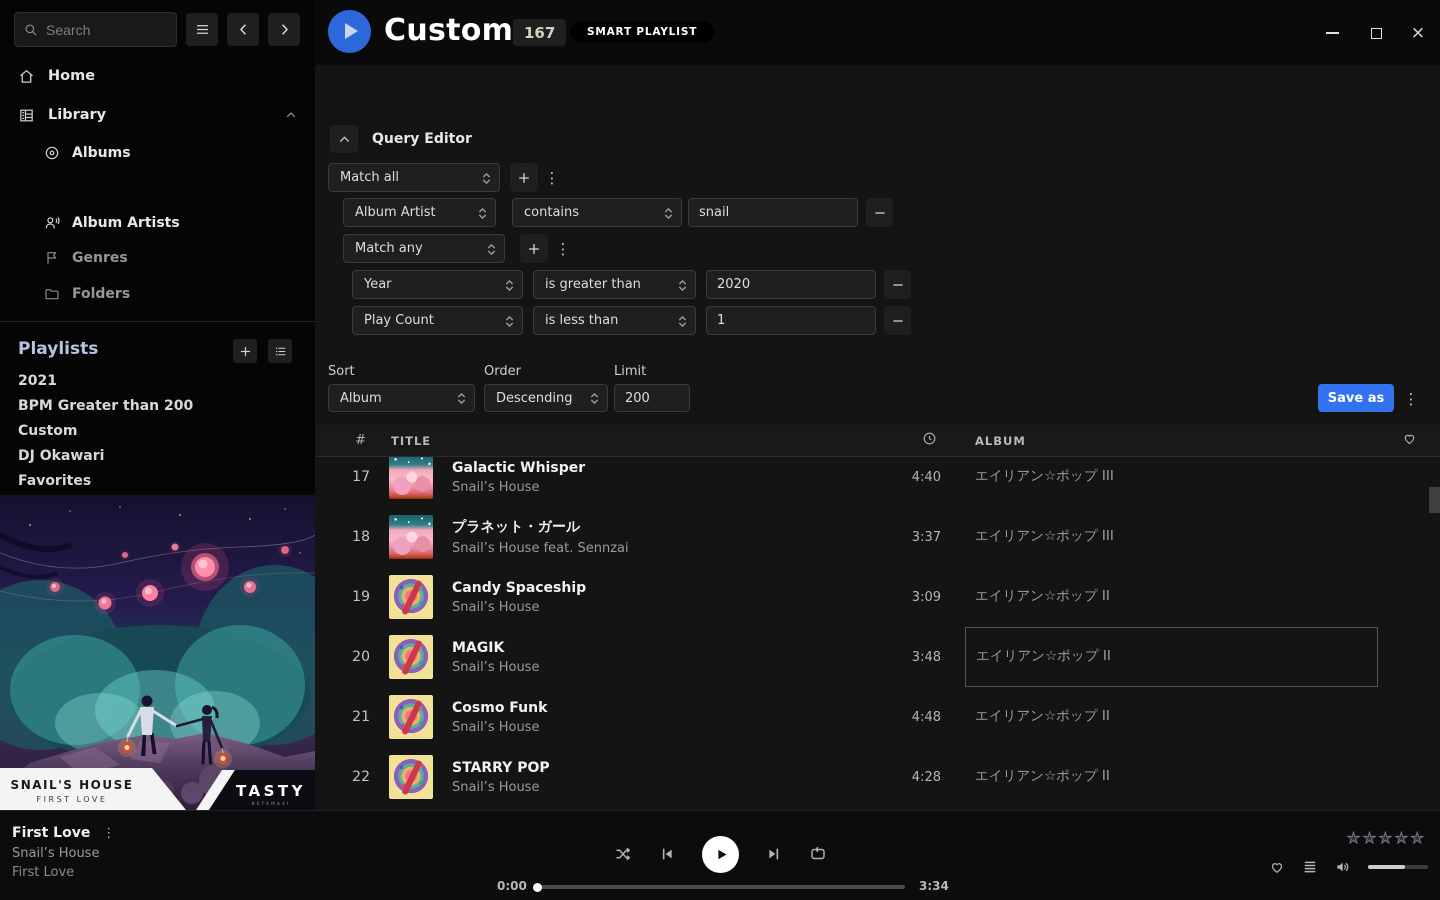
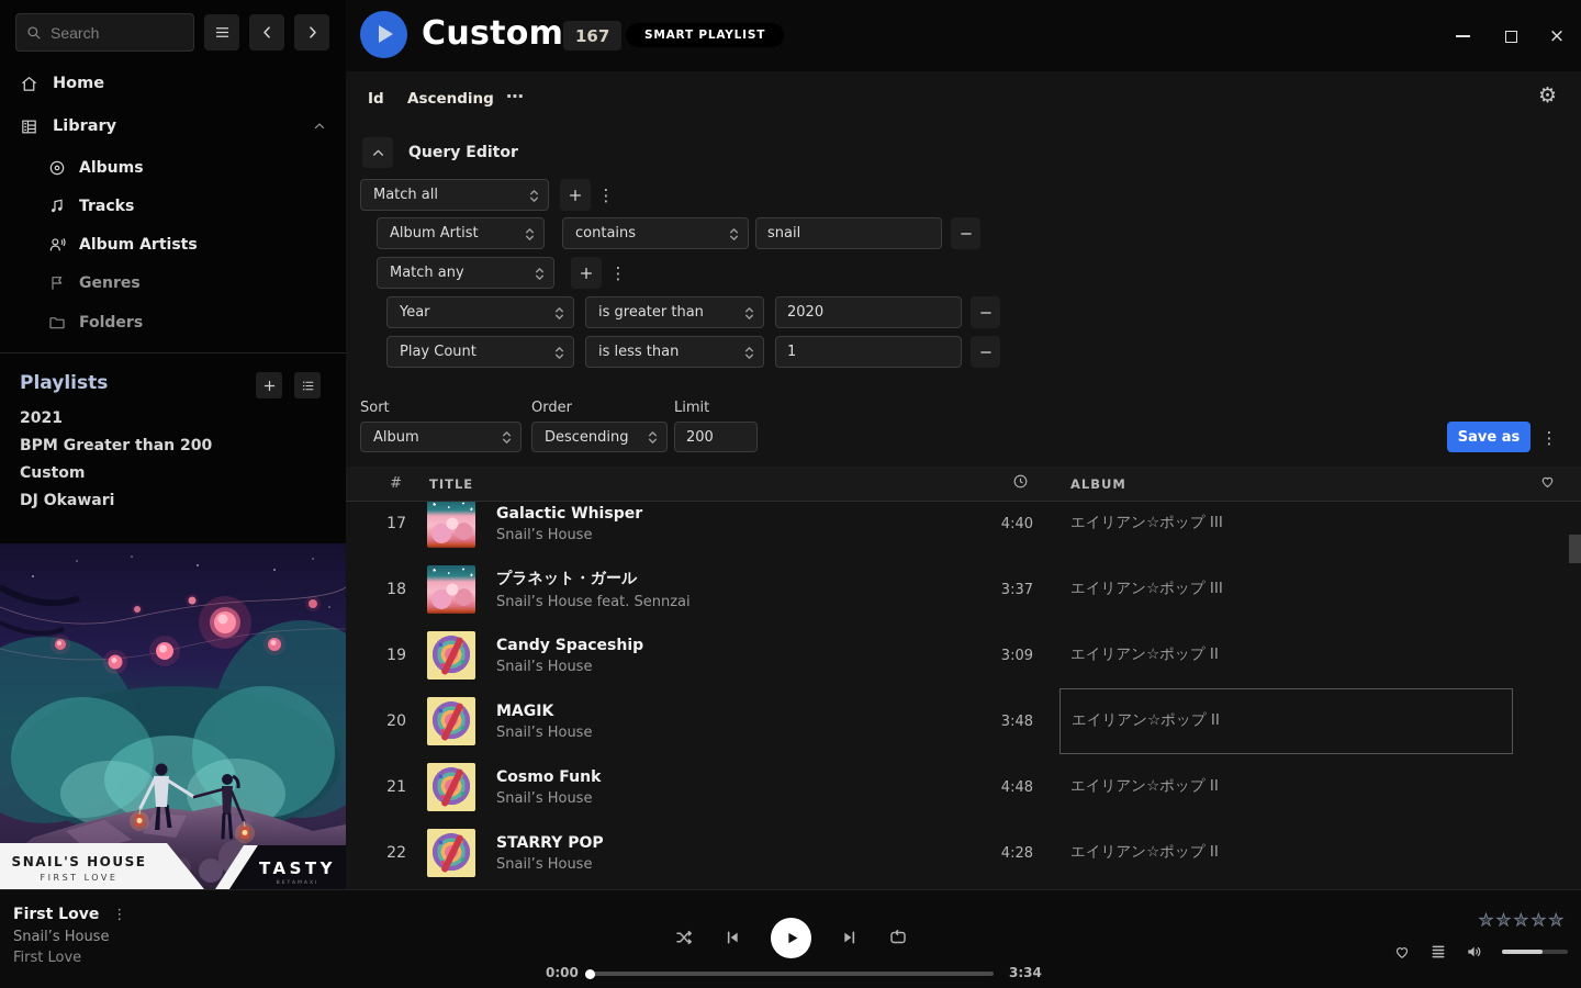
  Search
  Home
  Library
  Albums
+ Tracks
  Album Artists
  Genres
  Folders
  Playlists
  2021
  BPM Greater than 200
  Custom
  DJ Okawari
- Favorites
  SNAIL'S HOUSE
  FIRST LOVE
  TASTY
  Custom
  167
  SMART PLAYLIST
  ×
+ Id
+ Ascending
+ ⋯
+ ⚙
  Query Editor
  Match all
  ⋮
  Album Artist
  contains
  snail
  Match any
  ⋮
  Year
  is greater than
  2020
  Play Count
  is less than
  1
  Sort
  Order
  Limit
  Album
  Descending
  200
  Save as
  ⋮
  #
  TITLE
  ALBUM
  17
  Galactic Whisper
  Snail’s House
  4:40
  エイリアン☆ポップ III
  18
  プラネット・ガール
  Snail’s House feat. Sennzai
  3:37
  エイリアン☆ポップ III
  19
  Candy Spaceship
  Snail’s House
  3:09
  エイリアン☆ポップ II
  20
  MAGIK
  Snail’s House
  3:48
  エイリアン☆ポップ II
  21
  Cosmo Funk
  Snail’s House
  4:48
  エイリアン☆ポップ II
  22
  STARRY POP
  Snail’s House
  4:28
  エイリアン☆ポップ II
  First Love
  ⋮
  Snail’s House
  First Love
  0:00
  3:34
  ★
  ★
  ★
  ★
  ★
